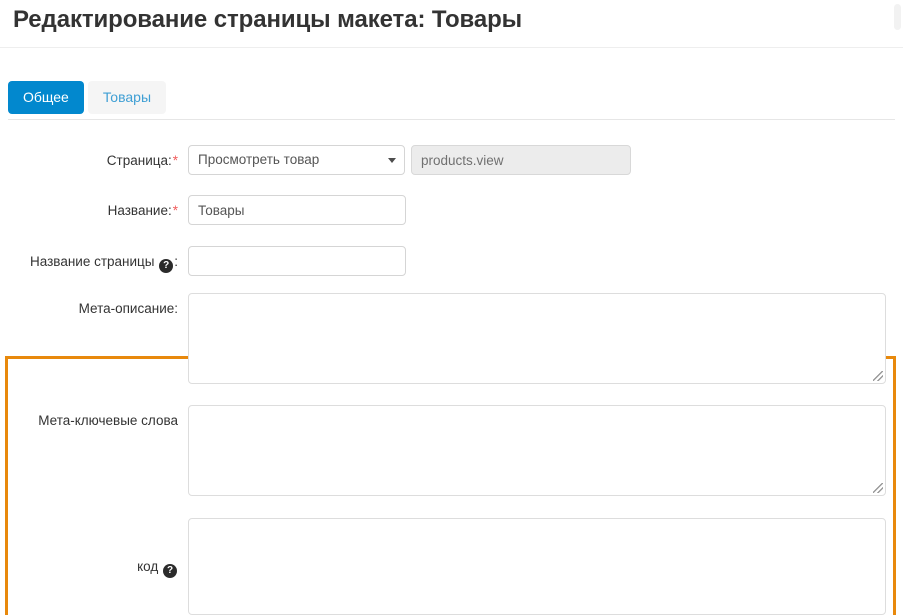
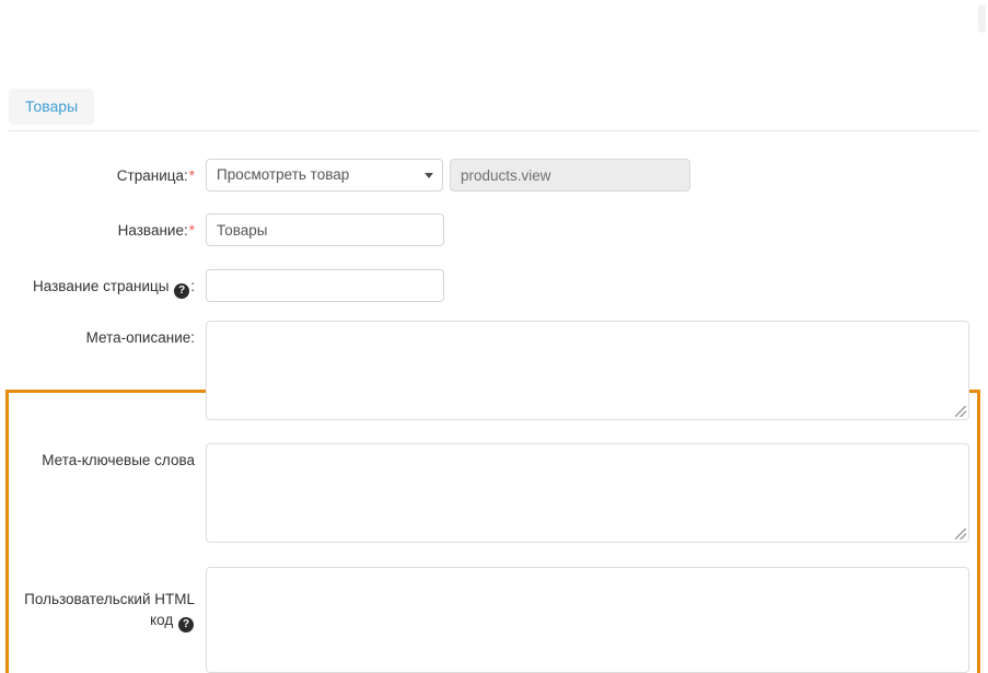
- Редактирование страницы макета: Товары
- Общее
  Товары
  Страница:*
  Просмотреть товар
  products.view
  Название:*
  Товары
  Название страницы ? :
  Мета-описание:
  Мета-ключевые слова
+ Пользовательский HTML
  код ?
